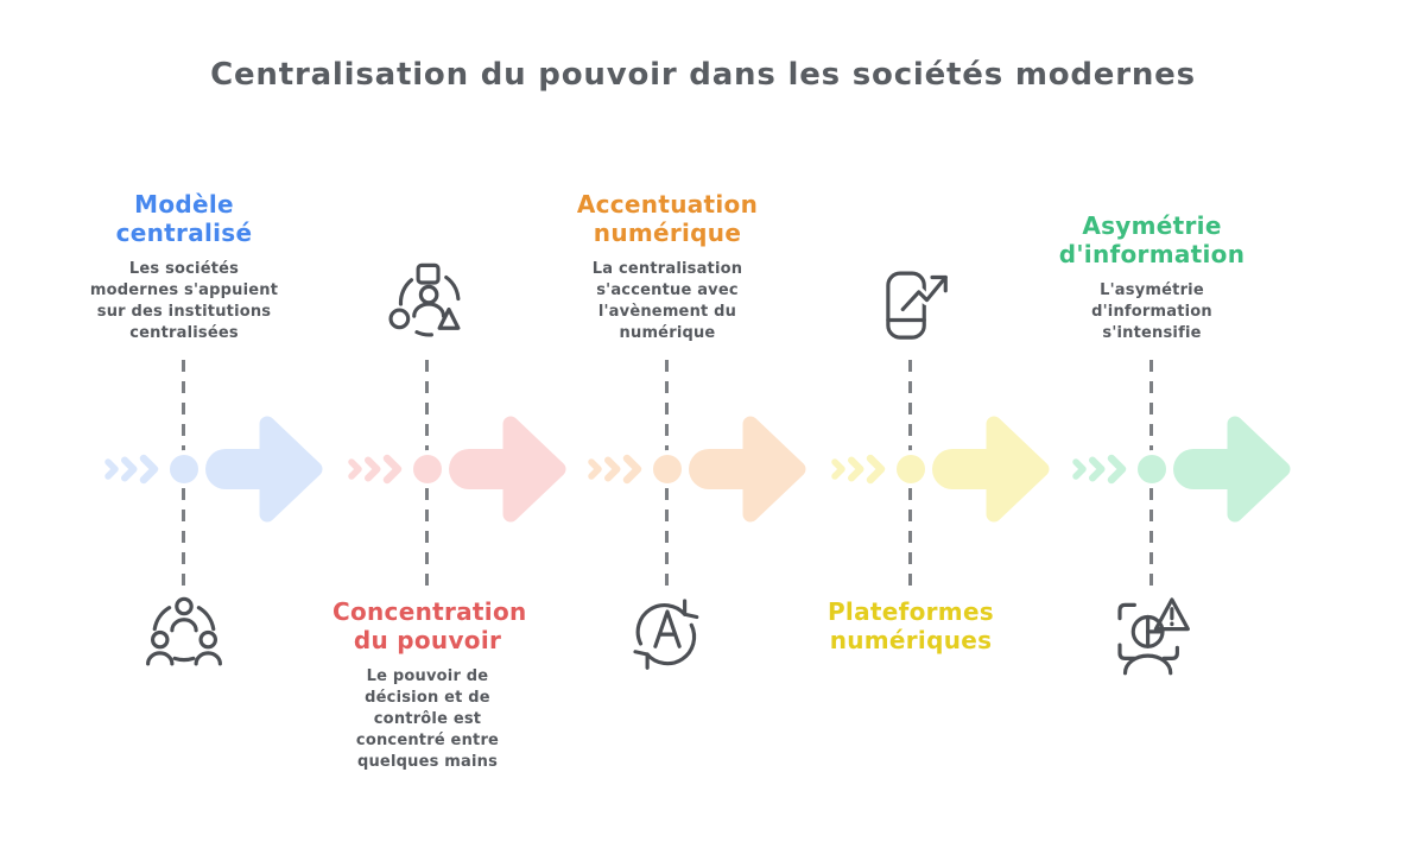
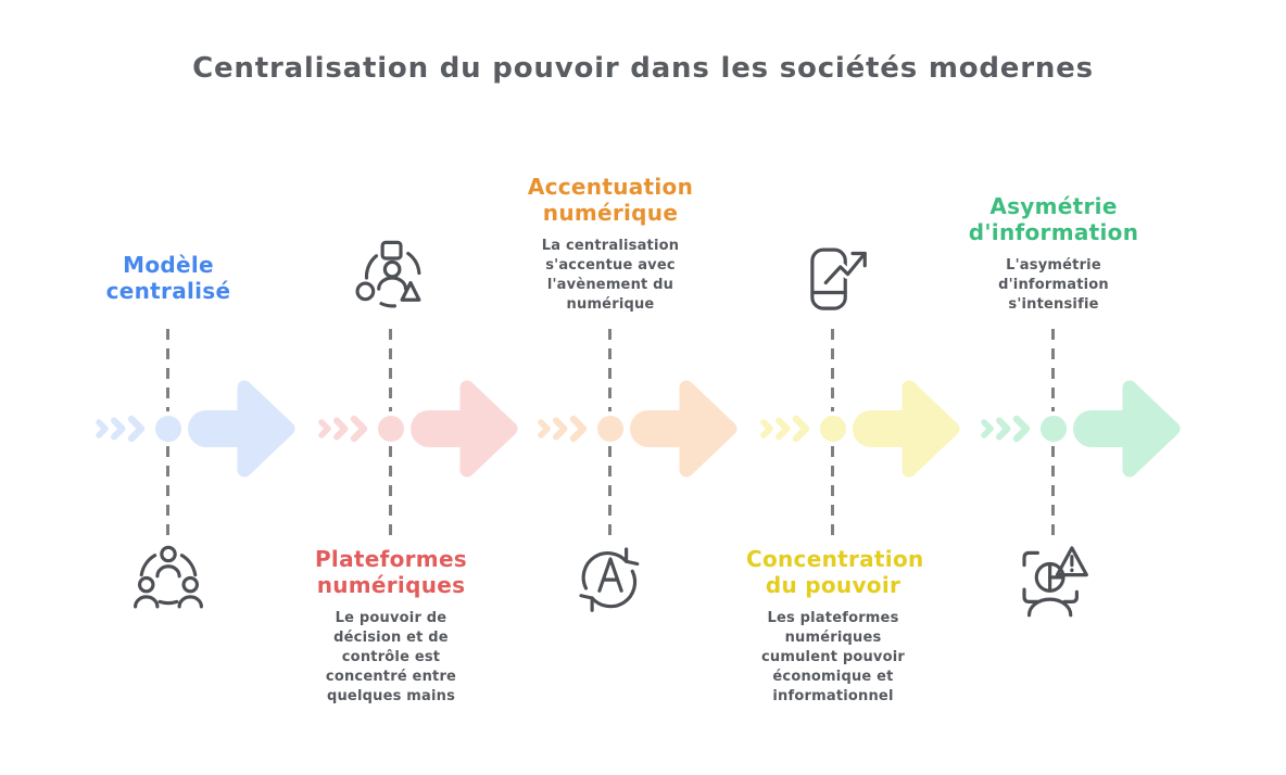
  Centralisation du pouvoir dans les sociétés modernes
  Modèle centralisé
- Les sociétés modernes s'appuient sur des institutions centralisées
- Concentration du pouvoir
+ Plateformes numériques
  Le pouvoir de décision et de contrôle est concentré entre quelques mains
  Accentuation numérique
  La centralisation s'accentue avec l'avènement du numérique
- Plateformes numériques
+ Concentration du pouvoir
+ Les plateformes numériques cumulent pouvoir économique et informationnel
  Asymétrie d'information
  L'asymétrie d'information s'intensifie
